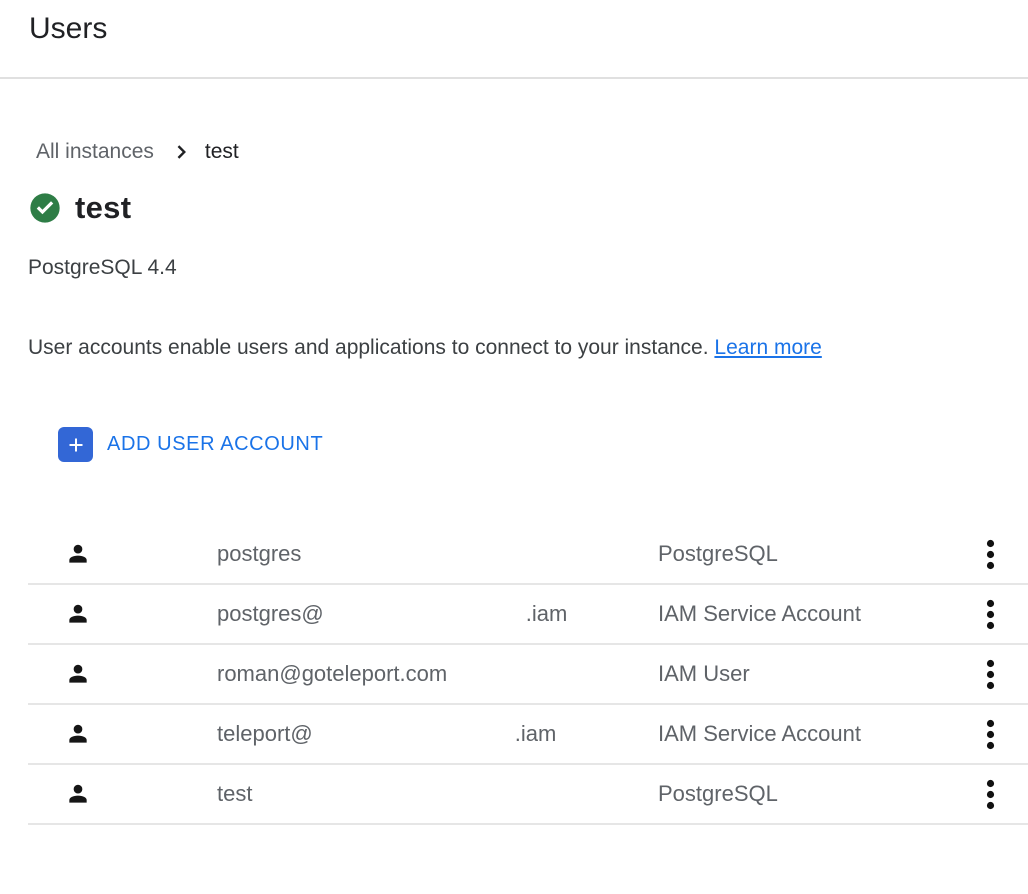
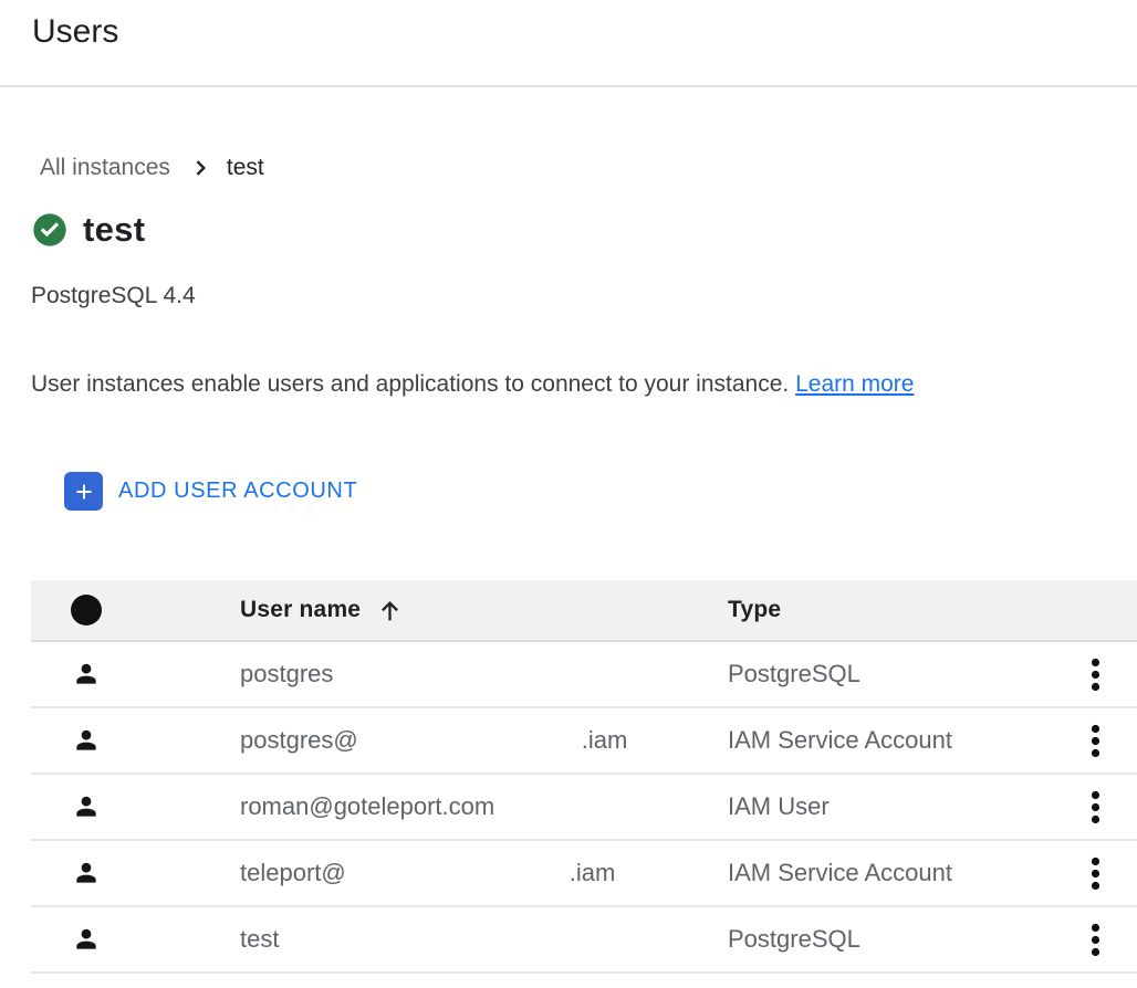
  Users
  All instances
  test
  test
  PostgreSQL 4.4
- User accounts enable users and applications to connect to your instance. Learn more
+ User instances enable users and applications to connect to your instance. Learn more
  ADD USER ACCOUNT
+ User name
+ Type
  postgres
  PostgreSQL
  postgres@
  .iam
  IAM Service Account
  roman@goteleport.com
  IAM User
  teleport@
  .iam
  IAM Service Account
  test
  PostgreSQL
